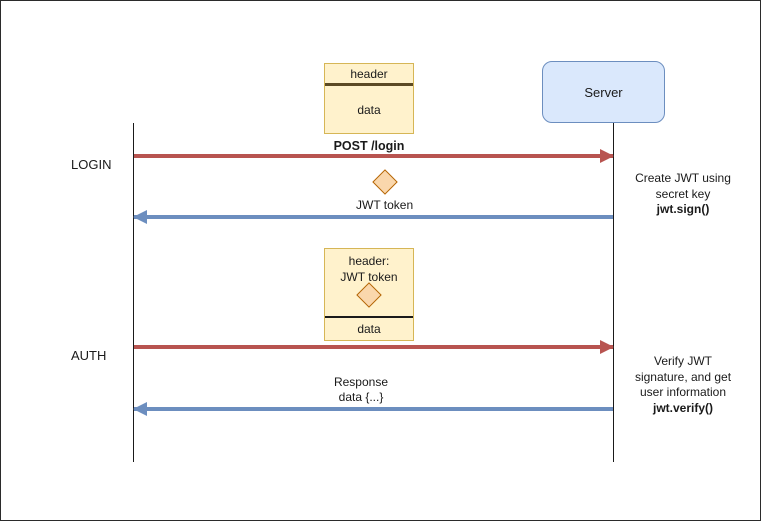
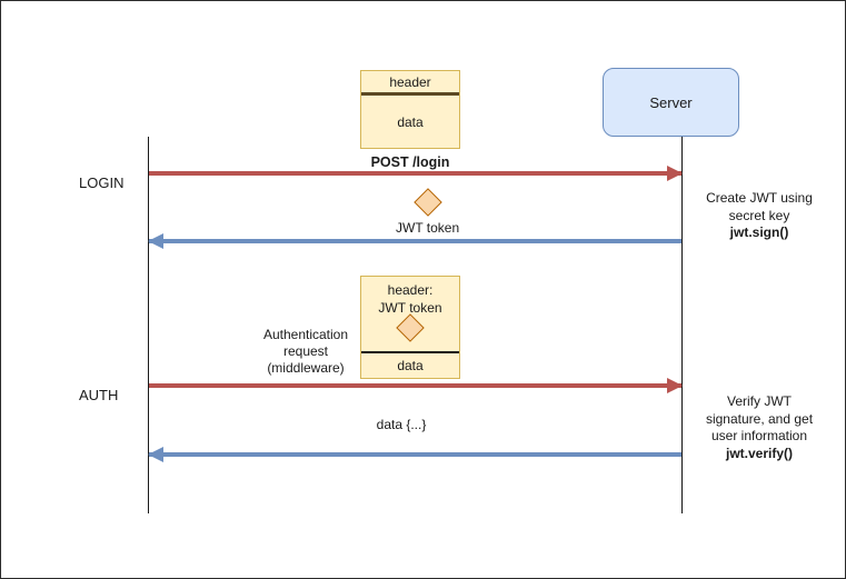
  Server
  LOGIN
  AUTH
  header
  data
  POST /login
  Create JWT using
  secret key
  jwt.sign()
  JWT token
  header:
  JWT token
  data
+ Authentication
+ request
+ (middleware)
  Verify JWT
  signature, and get
  user information
  jwt.verify()
- Response
  data {...}
